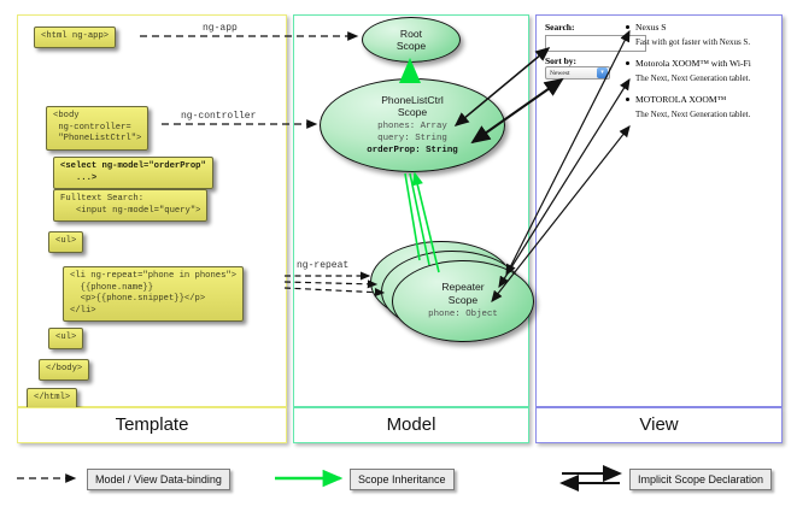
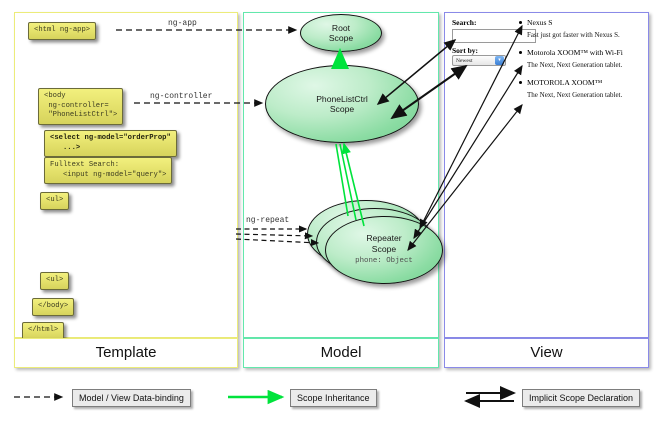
  <html ng-app>
  <body
  ng-controller=
  "PhoneListCtrl">
  <select ng-model="orderProp"
  ...>
  Fulltext Search:
  <input ng-model="query">
  <ul>
- <li ng-repeat="phone in phones">
- {{phone.name}}
- <p>{{phone.snippet}}</p>
- </li>
  <ul>
  </body>
  </html>
  Root
  Scope
  PhoneListCtrl
  Scope
- phones: Array
- query: String orderProp: String
  Repeater
  Scope
  phone: Object
  Search:
  Sort by:
  Nexus S
- Fast with got faster with Nexus S.
+ Fast just got faster with Nexus S.
  Motorola XOOM™ with Wi-Fi
  The Next, Next Generation tablet.
  MOTOROLA XOOM™
  The Next, Next Generation tablet.
  ng-app
  ng-controller
  ng-repeat
  Template
  Model
  View
  Model / View Data-binding
  Scope Inheritance
  Implicit Scope Declaration
